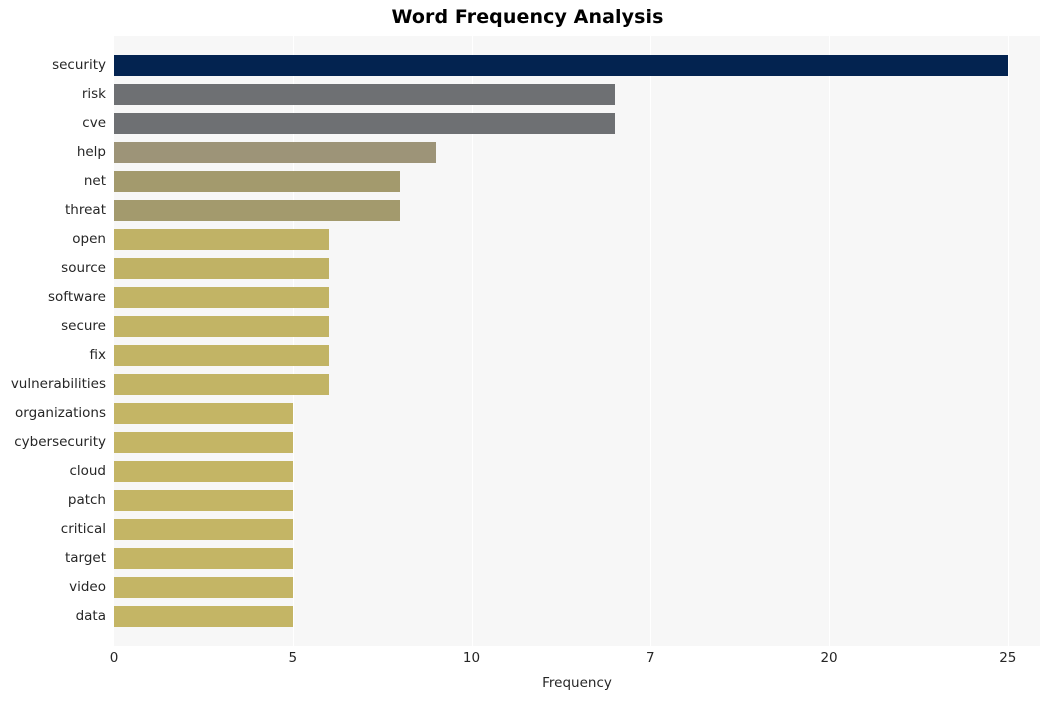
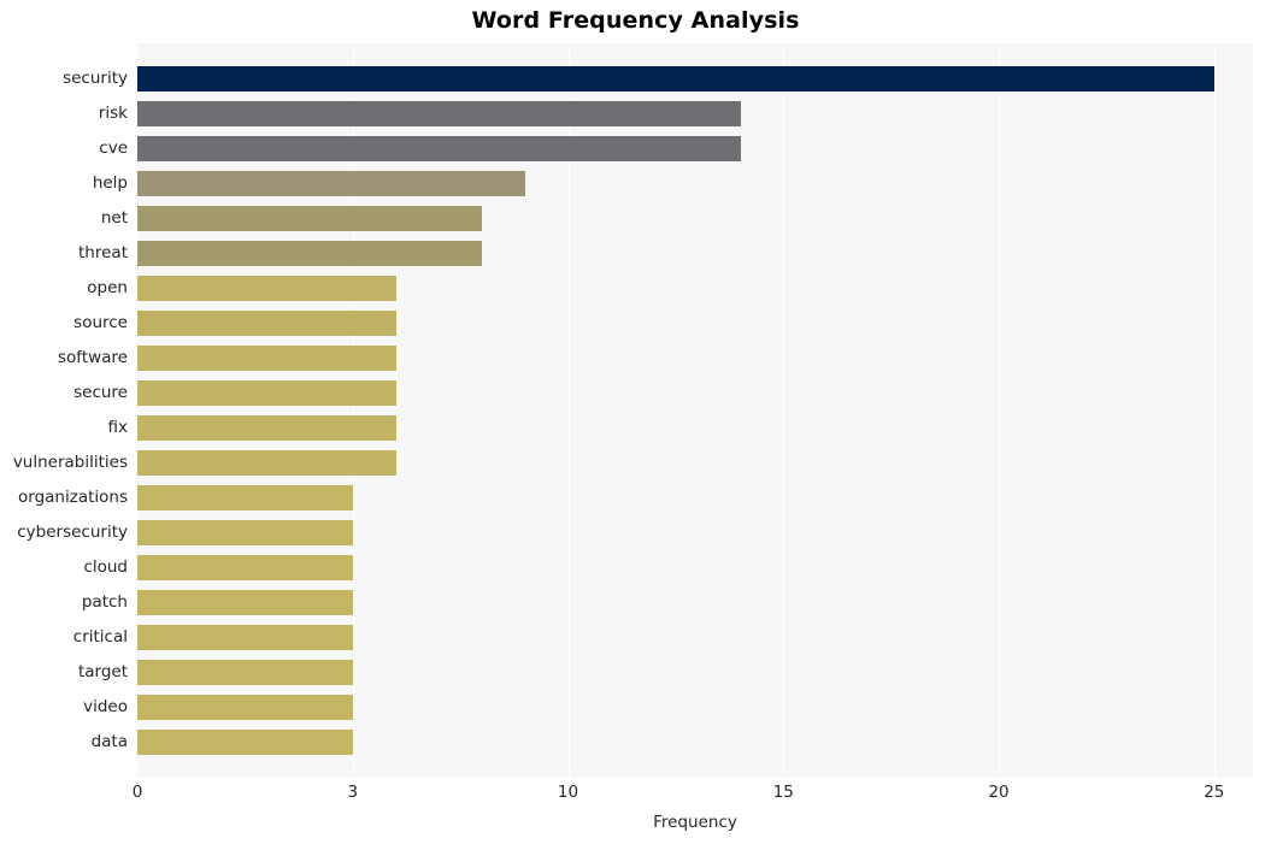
  Word Frequency Analysis
  security
  risk
  cve
  help
  net
  threat
  open
  source
  software
  secure
  fix
  vulnerabilities
  organizations
  cybersecurity
  cloud
  patch
  critical
  target
  video
  data
  0
- 5
+ 3
  10
- 7
+ 15
  20
  25
  Frequency
